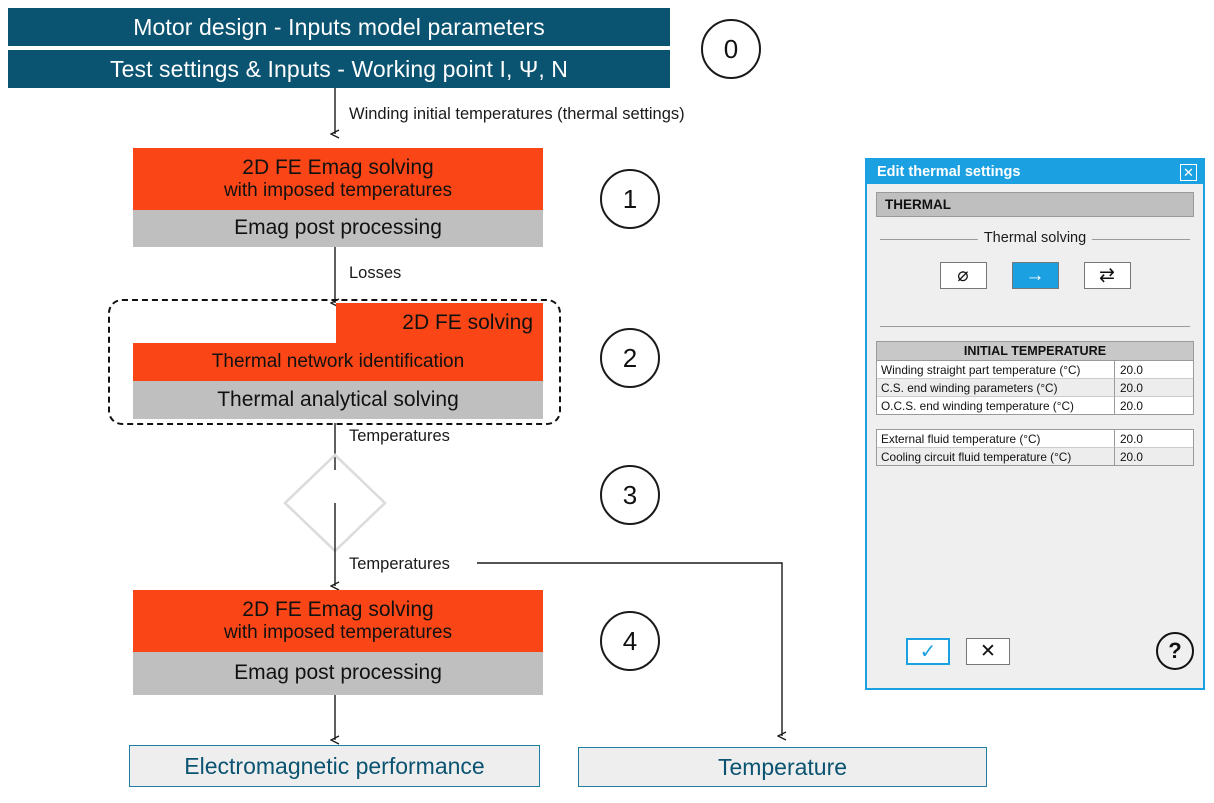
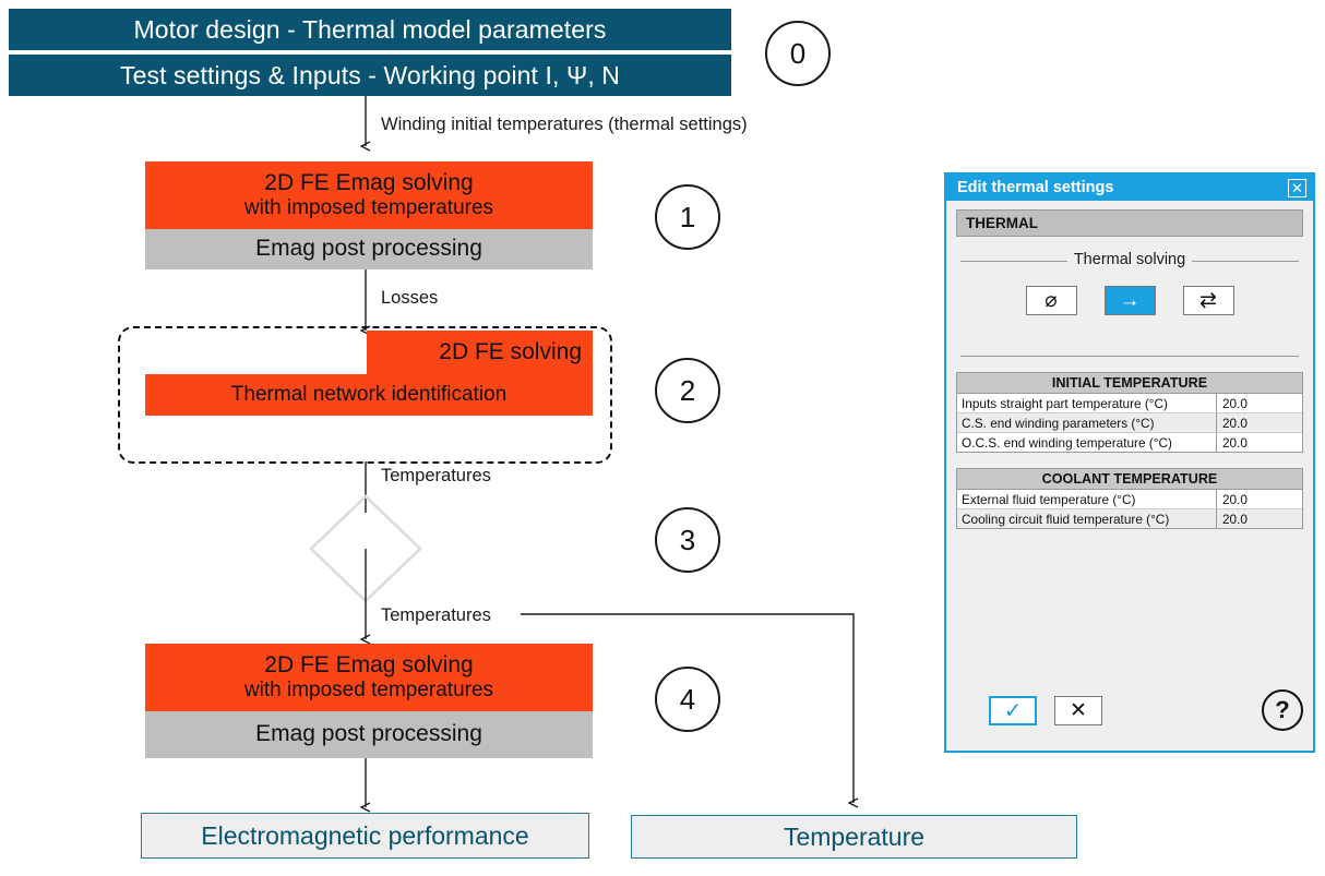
- Motor design - Inputs model parameters
+ Motor design - Thermal model parameters
  Test settings & Inputs - Working point I, Ψ, N
  0
  Winding initial temperatures (thermal settings)
  2D FE Emag solving
  with imposed temperatures
  Emag post processing
  1
  Losses
  2D FE solving
  Thermal network identification
- Thermal analytical solving
  2
  Temperatures
  3
  Temperatures
  2D FE Emag solving
  with imposed temperatures
  Emag post processing
  4
  Electromagnetic performance
  Temperature
  Edit thermal settings
  ✕
  THERMAL
  Thermal solving
  ⌀
  →
  ⇄
  INITIAL TEMPERATURE
- Winding straight part temperature (°C)
+ Inputs straight part temperature (°C)
  20.0
  C.S. end winding parameters (°C)
  20.0
  O.C.S. end winding temperature (°C)
  20.0
+ COOLANT TEMPERATURE
  External fluid temperature (°C)
  20.0
  Cooling circuit fluid temperature (°C)
  20.0
  ✓
  ✕
  ?
